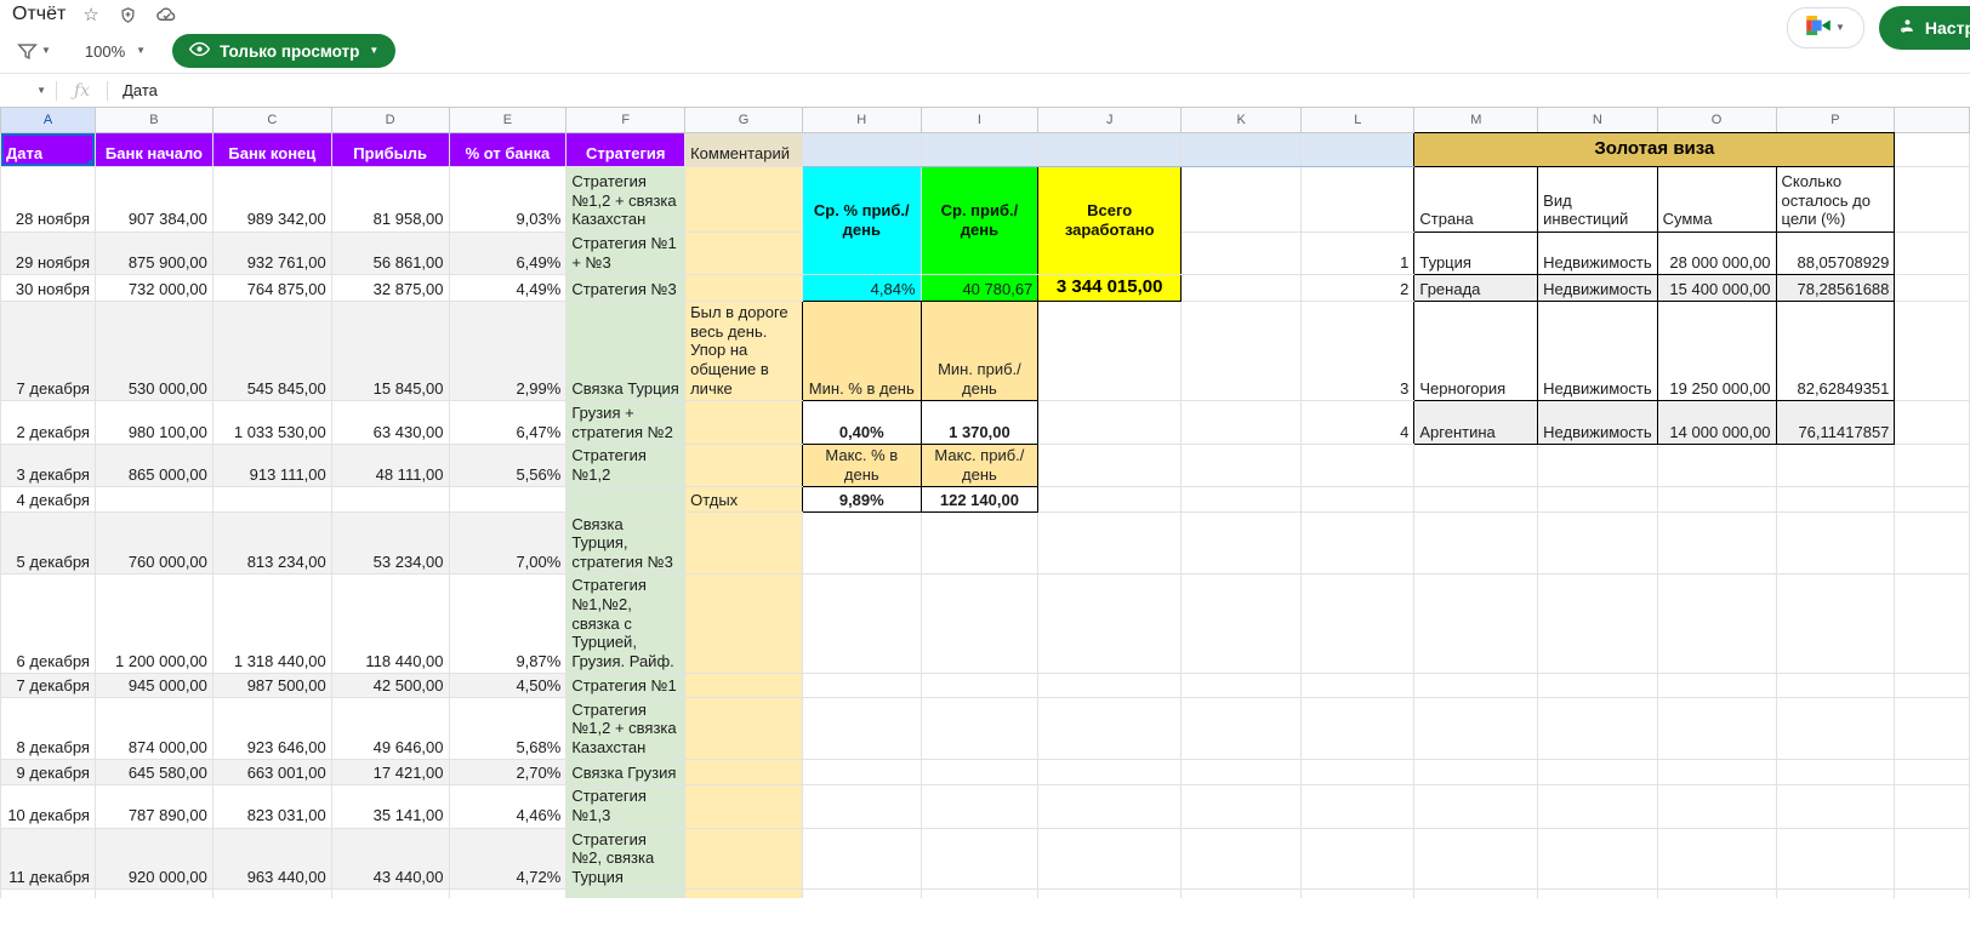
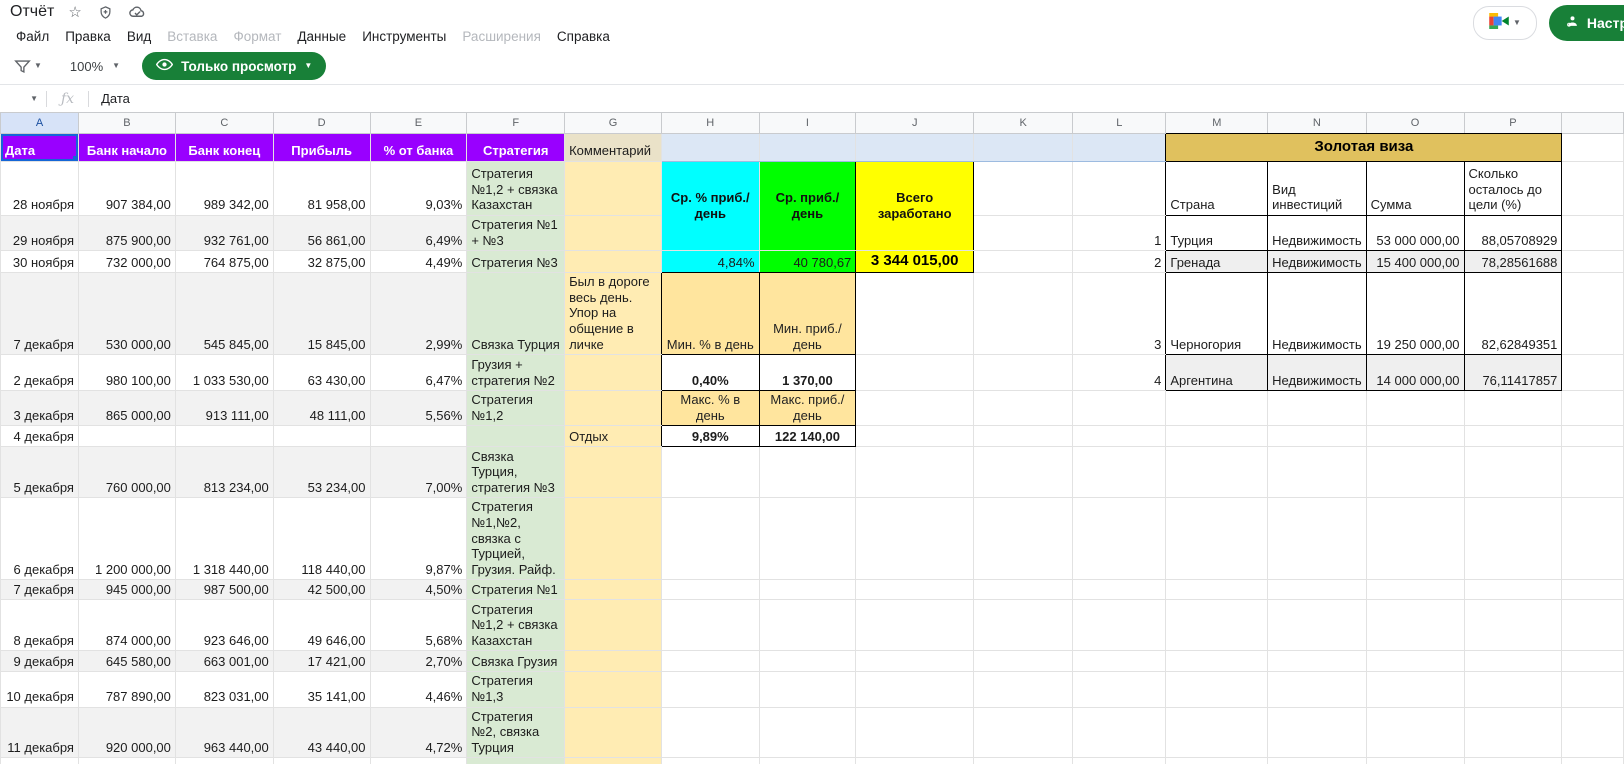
  Отчёт
  ☆
  ▼
  Наст
+ Файл
+ Правка
+ Вид
+ Вставка
+ Формат
+ Данные
+ Инструменты
+ Расширения
+ Справка
  ▼
  100%
  ▼
  Только просмотр
  ▼
  ▼
  ƒx
  Дата
  A	B	C	D	E	F	G	H	I	J	K	L	M	N	O	P
  Дата	Банк начало	Банк конец	Прибыль	% от банка	Стратегия	Комментарий						Золотая виза
  28 ноября	907 384,00	989 342,00	81 958,00	9,03%	Стратегия №1,2 + связка Казахстан		Ср. % приб./день	Ср. приб./день	Всего заработано			Страна	Вид инвестиций	Сумма	Сколько осталось до цели (%)
- 29 ноября	875 900,00	932 761,00	56 861,00	6,49%	Стратегия №1 + №3			1	Турция	Недвижимость	28 000 000,00	88,05708929
+ 29 ноября	875 900,00	932 761,00	56 861,00	6,49%	Стратегия №1 + №3			1	Турция	Недвижимость	53 000 000,00	88,05708929
  30 ноября	732 000,00	764 875,00	32 875,00	4,49%	Стратегия №3		4,84%	40 780,67	3 344 015,00		2	Гренада	Недвижимость	15 400 000,00	78,28561688
  7 декабря	530 000,00	545 845,00	15 845,00	2,99%	Связка Турция	Был в дороге весь день. Упор на общение в личке	Мин. % в день	Мин. приб./день			3	Черногория	Недвижимость	19 250 000,00	82,62849351
  2 декабря	980 100,00	1 033 530,00	63 430,00	6,47%	Грузия + стратегия №2		0,40%	1 370,00			4	Аргентина	Недвижимость	14 000 000,00	76,11417857
  3 декабря	865 000,00	913 111,00	48 111,00	5,56%	Стратегия №1,2		Макс. % в день	Макс. приб./день
  4 декабря						Отдых	9,89%	122 140,00
  5 декабря	760 000,00	813 234,00	53 234,00	7,00%	Связка Турция, стратегия №3
  6 декабря	1 200 000,00	1 318 440,00	118 440,00	9,87%	Стратегия №1,№2, связка с Турцией, Грузия. Райф.
  7 декабря	945 000,00	987 500,00	42 500,00	4,50%	Стратегия №1
  8 декабря	874 000,00	923 646,00	49 646,00	5,68%	Стратегия №1,2 + связка Казахстан
  9 декабря	645 580,00	663 001,00	17 421,00	2,70%	Связка Грузия
  10 декабря	787 890,00	823 031,00	35 141,00	4,46%	Стратегия №1,3
  11 декабря	920 000,00	963 440,00	43 440,00	4,72%	Стратегия №2, связка Турция
